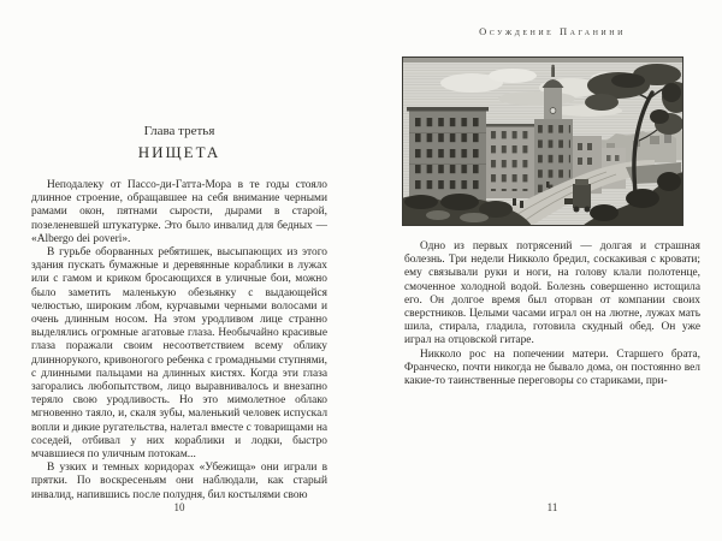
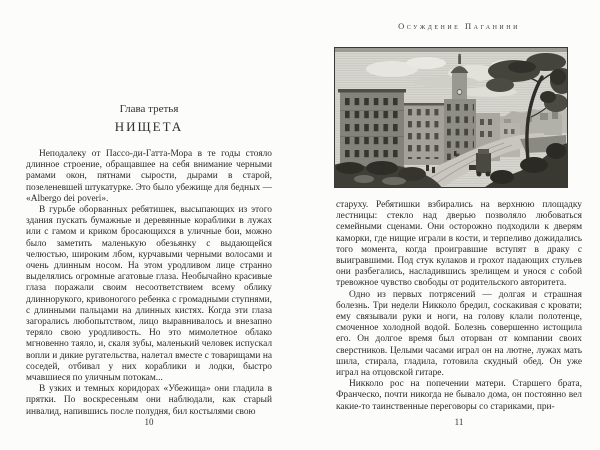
  Глава третья
  НИЩЕТА
- Неподалеку от Пассо-ди-Гатта-Мора в те годы стояло длинное строение, обращавшее на себя внимание черными рамами окон, пятнами сырости, дырами в старой, позеленевшей штукатурке. Это было инвалид для бедных — «Albergo dei poveri».
+ Неподалеку от Пассо-ди-Гатта-Мора в те годы стояло длинное строение, обращавшее на себя внимание черными рамами окон, пятнами сырости, дырами в старой, позеленевшей штукатурке. Это было убежище для бедных — «Albergo dei poveri».
  В гурьбе оборванных ребятишек, высыпающих из этого здания пускать бумажные и деревянные кораблики в лужах или с гамом и криком бросающихся в уличные бои, можно было заметить маленькую обезьянку с выдающейся челюстью, широким лбом, курчавыми черными волосами и очень длинным носом. На этом уродливом лице странно выделялись огромные агатовые глаза. Необычайно красивые глаза поражали своим несоответствием всему облику длиннорукого, кривоногого ребенка с громадными ступнями, с длинными пальцами на длинных кистях. Когда эти глаза загорались любопытством, лицо выравнивалось и внезапно теряло свою уродливость. Но это мимолетное облако мгновенно таяло, и, скаля зубы, маленький человек испускал вопли и дикие ругательства, налетал вместе с товарищами на соседей, отбивал у них кораблики и лодки, быстро мчавшиеся по уличным потокам...
- В узких и темных коридорах «Убежища» они играли в прятки. По воскресеньям они наблюдали, как старый инвалид, напившись после полудня, бил костылями свою
+ В узких и темных коридорах «Убежища» они гладила в прятки. По воскресеньям они наблюдали, как старый инвалид, напившись после полудня, бил костылями свою
  10
  Осуждение Паганини
+ старуху. Ребятишки взбирались на верхнюю площадку лестницы: стекло над дверью позволяло любоваться семейными сценами. Они осторожно подходили к дверям каморки, где нищие играли в кости, и терпеливо дожидались того момента, когда проигравшие вступят в драку с выигравшими. Под стук кулаков и грохот падающих стульев они разбегались, насладившись зрелищем и унося с собой тревожное чувство свободы от родительского авторитета.
  Одно из первых потрясений — долгая и страшная болезнь. Три недели Никколо бредил, соскакивая с кровати; ему связывали руки и ноги, на голову клали полотенце, смоченное холодной водой. Болезнь совершенно истощила его. Он долгое время был оторван от компании своих сверстников. Целыми часами играл он на лютне, лужах мать шила, стирала, гладила, готовила скудный обед. Он уже играл на отцовской гитаре.
  Никколо рос на попечении матери. Старшего брата, Франческо, почти никогда не бывало дома, он постоянно вел какие-то таинственные переговоры со стариками, при-
  11
